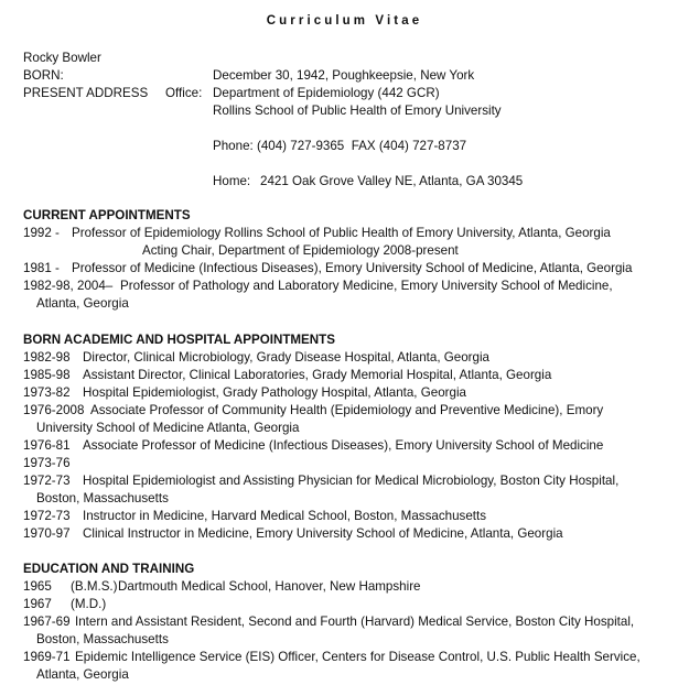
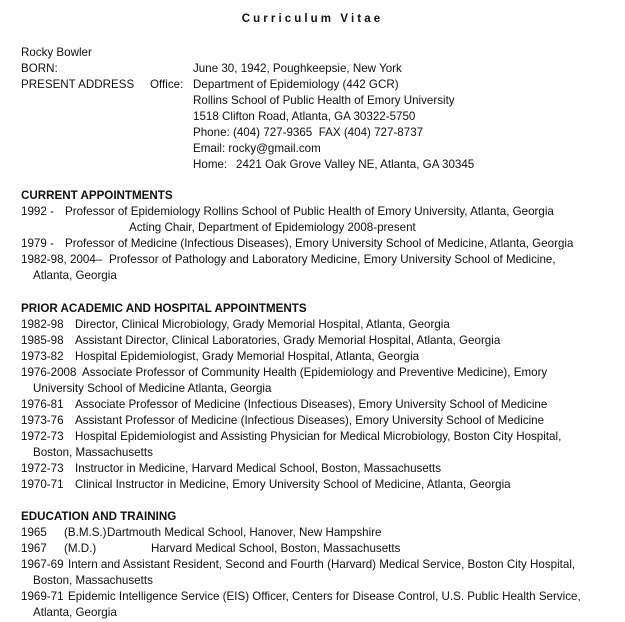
  Curriculum Vitae
  Rocky Bowler
  BORN:
- December 30, 1942, Poughkeepsie, New York
+ June 30, 1942, Poughkeepsie, New York
  PRESENT ADDRESS
  Office:
  Department of Epidemiology (442 GCR)
  Rollins School of Public Health of Emory University
+ 1518 Clifton Road, Atlanta, GA 30322-5750
  Phone: (404) 727-9365 FAX (404) 727-8737
+ Email: rocky@gmail.com
  Home:
  2421 Oak Grove Valley NE, Atlanta, GA 30345
  CURRENT APPOINTMENTS
  1992 -
  Professor of Epidemiology Rollins School of Public Health of Emory University, Atlanta, Georgia
  Acting Chair, Department of Epidemiology 2008-present
- 1981 -
+ 1979 -
  Professor of Medicine (Infectious Diseases), Emory University School of Medicine, Atlanta, Georgia
  1982-98, 2004–
  Professor of Pathology and Laboratory Medicine, Emory University School of Medicine,
  Atlanta, Georgia
- BORN ACADEMIC AND HOSPITAL APPOINTMENTS
+ PRIOR ACADEMIC AND HOSPITAL APPOINTMENTS
  1982-98
- Director, Clinical Microbiology, Grady Disease Hospital, Atlanta, Georgia
+ Director, Clinical Microbiology, Grady Memorial Hospital, Atlanta, Georgia
  1985-98
  Assistant Director, Clinical Laboratories, Grady Memorial Hospital, Atlanta, Georgia
  1973-82
- Hospital Epidemiologist, Grady Pathology Hospital, Atlanta, Georgia
+ Hospital Epidemiologist, Grady Memorial Hospital, Atlanta, Georgia
  1976-2008
  Associate Professor of Community Health (Epidemiology and Preventive Medicine), Emory
  University School of Medicine Atlanta, Georgia
  1976-81
  Associate Professor of Medicine (Infectious Diseases), Emory University School of Medicine
  1973-76
+ Assistant Professor of Medicine (Infectious Diseases), Emory University School of Medicine
  1972-73
  Hospital Epidemiologist and Assisting Physician for Medical Microbiology, Boston City Hospital,
  Boston, Massachusetts
  1972-73
  Instructor in Medicine, Harvard Medical School, Boston, Massachusetts
- 1970-97
+ 1970-71
  Clinical Instructor in Medicine, Emory University School of Medicine, Atlanta, Georgia
  EDUCATION AND TRAINING
  1965
  (B.M.S.)
  Dartmouth Medical School, Hanover, New Hampshire
  1967
  (M.D.)
+ Harvard Medical School, Boston, Massachusetts
  1967-69
  Intern and Assistant Resident, Second and Fourth (Harvard) Medical Service, Boston City Hospital,
  Boston, Massachusetts
  1969-71
  Epidemic Intelligence Service (EIS) Officer, Centers for Disease Control, U.S. Public Health Service,
  Atlanta, Georgia
